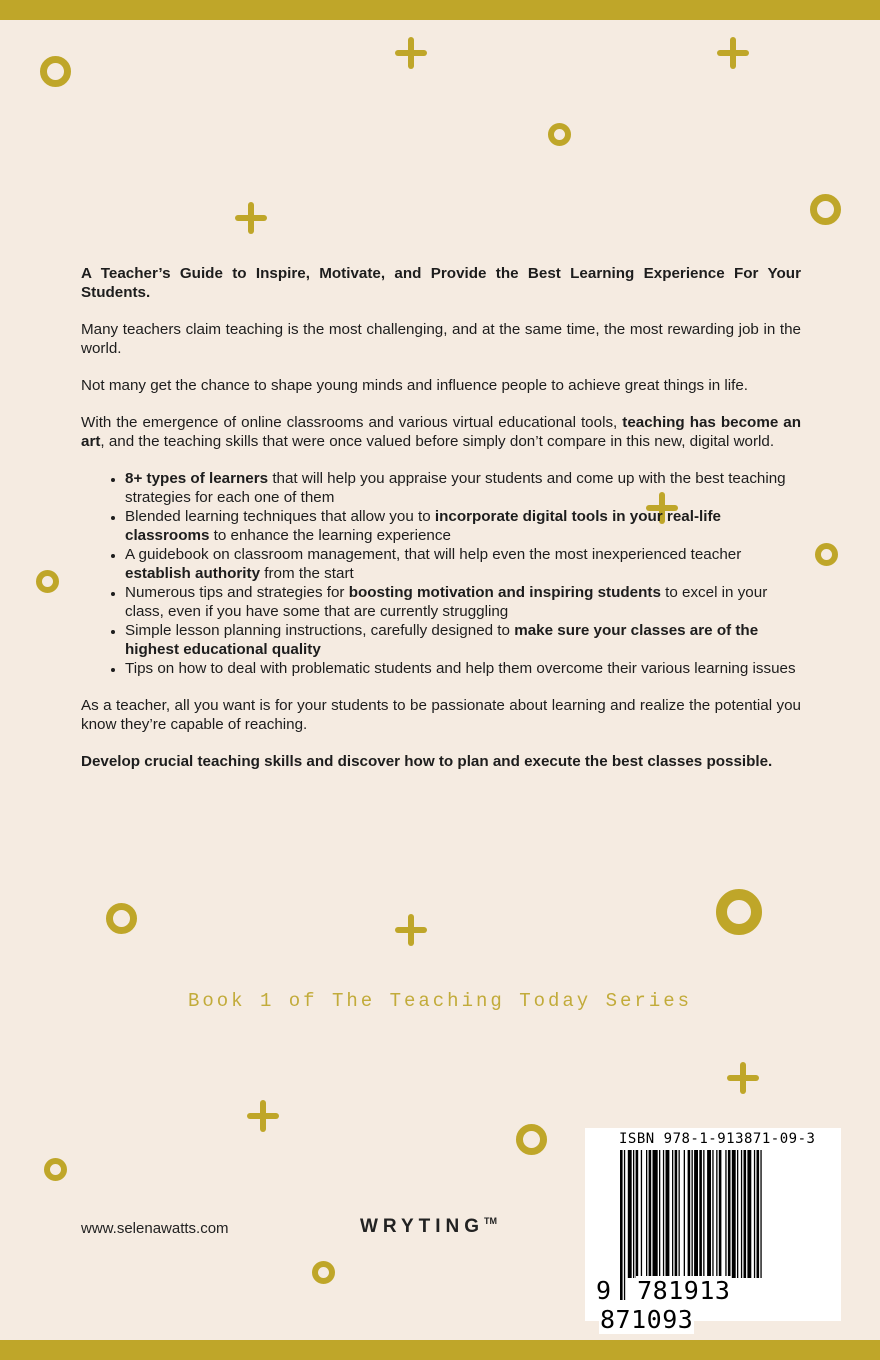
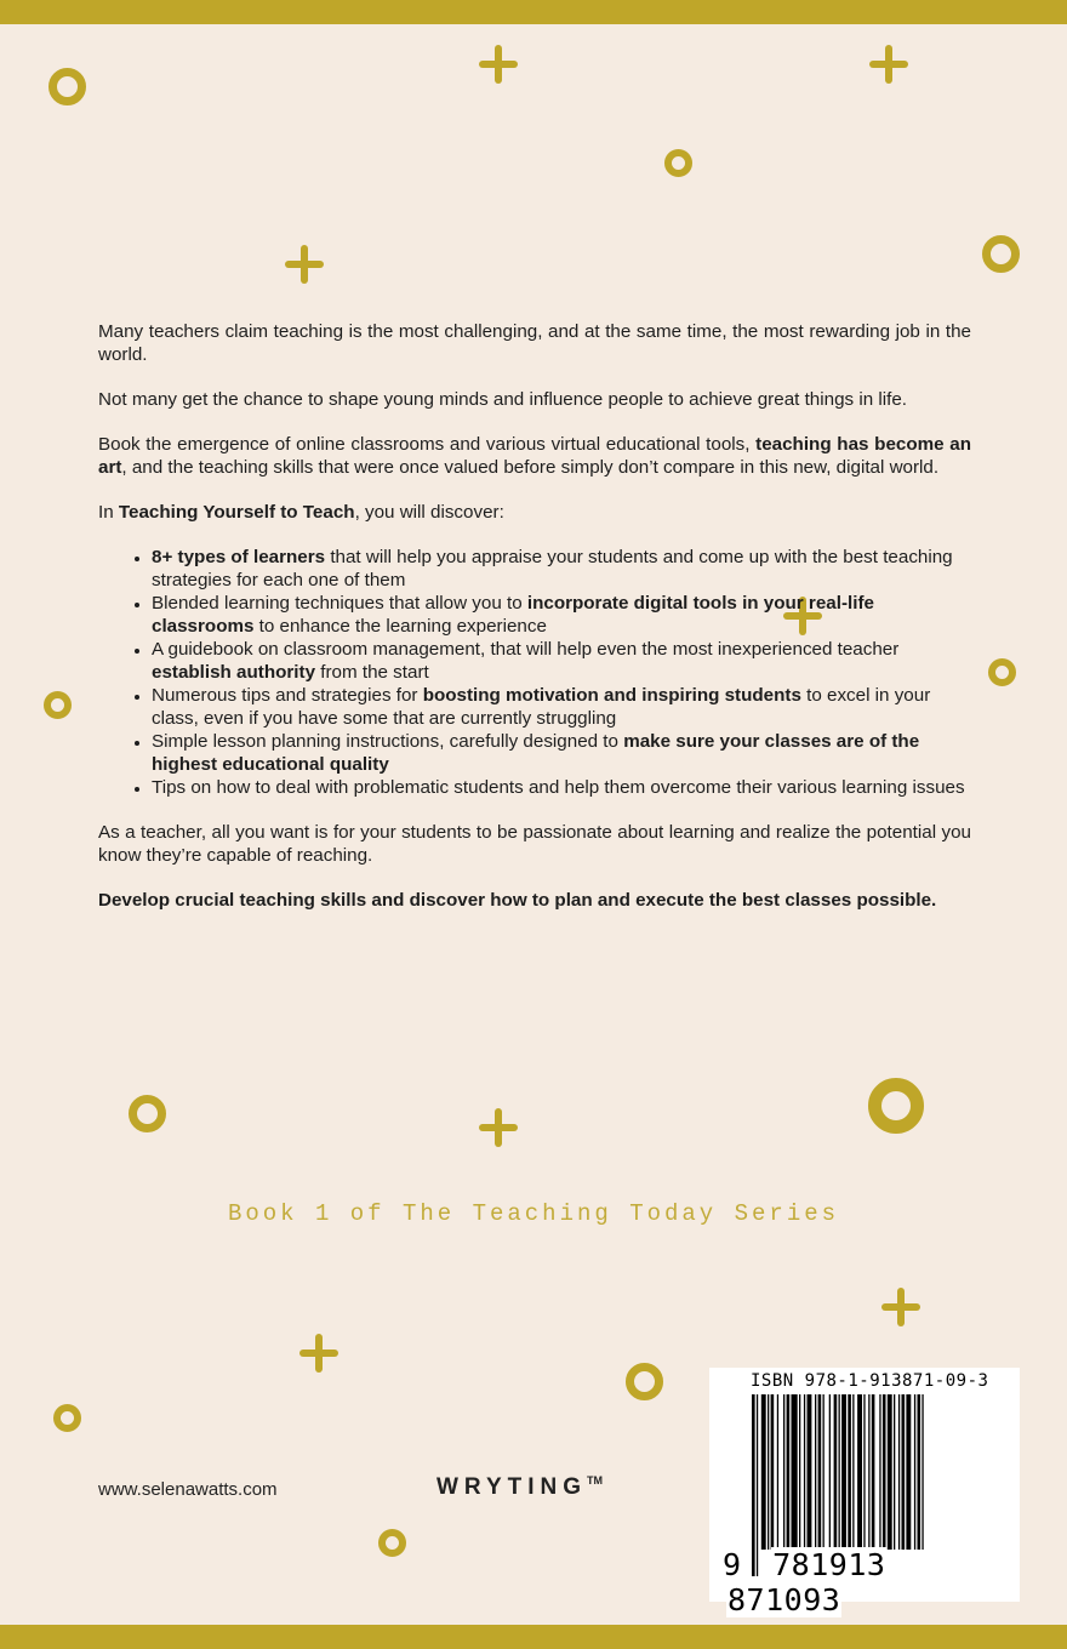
- A Teacher’s Guide to Inspire, Motivate, and Provide the Best Learning Experience For Your Students.
  Many teachers claim teaching is the most challenging, and at the same time, the most rewarding job in the world.
  Not many get the chance to shape young minds and influence people to achieve great things in life.
- With the emergence of online classrooms and various virtual educational tools, teaching has become an art, and the teaching skills that were once valued before simply don’t compare in this new, digital world.
+ Book the emergence of online classrooms and various virtual educational tools, teaching has become an art, and the teaching skills that were once valued before simply don’t compare in this new, digital world.
+ In Teaching Yourself to Teach, you will discover:
  8+ types of learners that will help you appraise your students and come up with the best teaching strategies for each one of them
  Blended learning techniques that allow you to incorporate digital tools in your real-life classrooms to enhance the learning experience
  A guidebook on classroom management, that will help even the most inexperienced teacher establish authority from the start
  Numerous tips and strategies for boosting motivation and inspiring students to excel in your class, even if you have some that are currently struggling
  Simple lesson planning instructions, carefully designed to make sure your classes are of the highest educational quality
  Tips on how to deal with problematic students and help them overcome their various learning issues
  As a teacher, all you want is for your students to be passionate about learning and realize the potential you know they’re capable of reaching.
  Develop crucial teaching skills and discover how to plan and execute the best classes possible.
  Book 1 of The Teaching Today Series
  www.selenawatts.com
  WRYTINGTM
  ISBN 978-1-913871-09-3
  9 781913 871093
